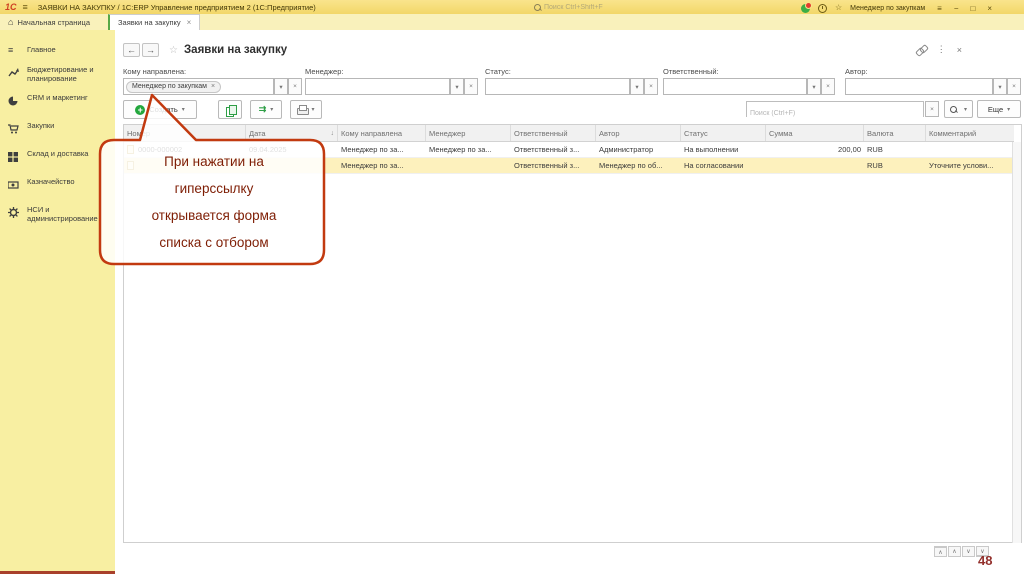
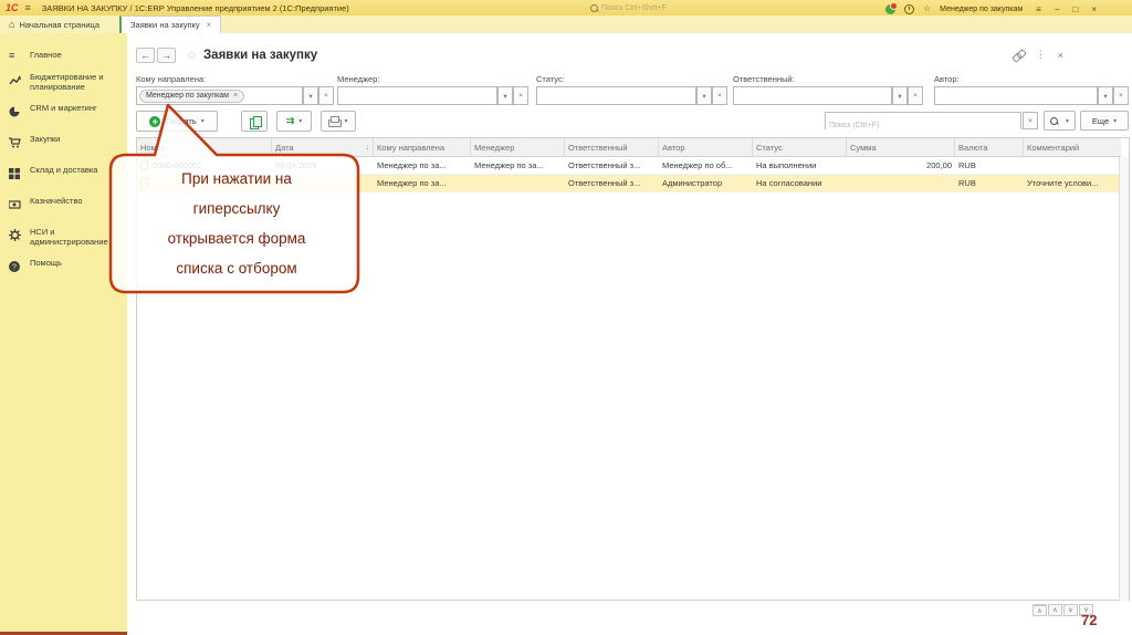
  1С
  ≡
  ЗАЯВКИ НА ЗАКУПКУ / 1С:ERP Управление предприятием 2 (1С:Предприятие)
  Поиск Ctrl+Shift+F
  ☆
  ≡
  −
  □
  ×
  ⌂
  Начальная страница
  Заявки на закупку
  ×
  ≡
  Главное
  Бюджетирование и планирование
  CRM и маркетинг
  Закупки
  Склад и доставка
  Казначейство
  НСИ и администрирование
+ Помощь
  ←
  →
  ☆
  Заявки на закупку
  ⋮
  ×
  Кому направлена:
  Менеджер:
  Статус:
  Ответственный:
  Автор:
  +
  Создать
  ⇉
  Поиск (Ctrl+F)
  Еще
  Номер
  Дата
  Кому направлена
  Менеджер
  Ответственный
  Автор
  Статус
  Сумма
  Валюта
  Комментарий
  09.04.2025
  Менеджер по за...
  Менеджер по за...
  Ответственный з...
- Администратор
+ Менеджер по об...
  На выполнении
  200,00
  RUB
  Менеджер по за...
  Ответственный з...
- Менеджер по об...
+ Администратор
  На согласовании
  RUB
  Уточните услови...
  При нажатии на
  гиперссылку
  открывается форма
  списка с отбором
- 48
+ 72
